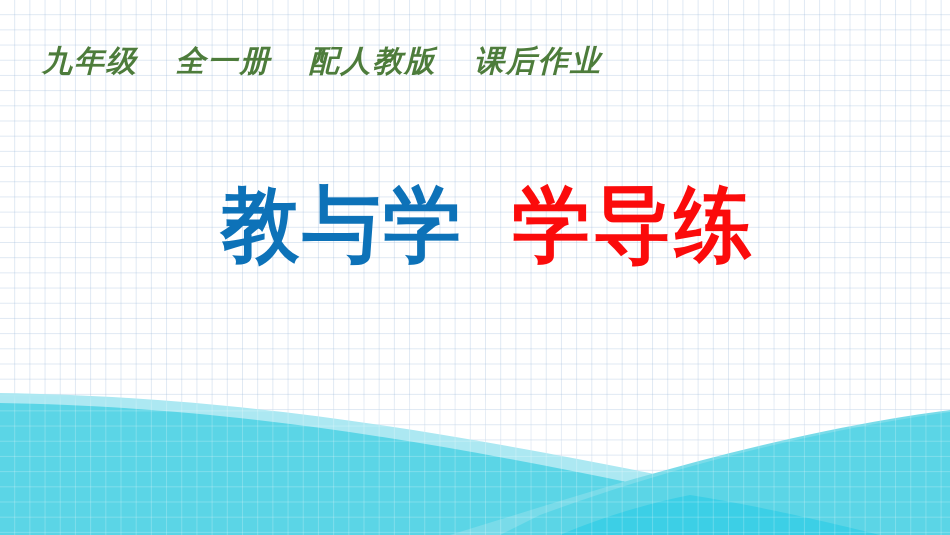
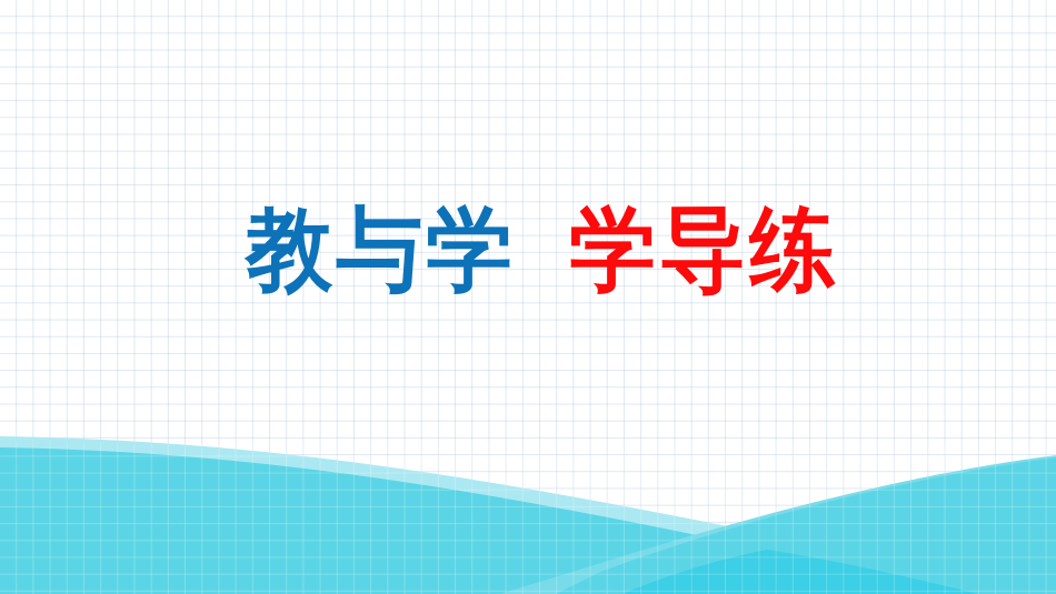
- 九年级 全一册 配人教版 课后作业
  教与学 学导练
